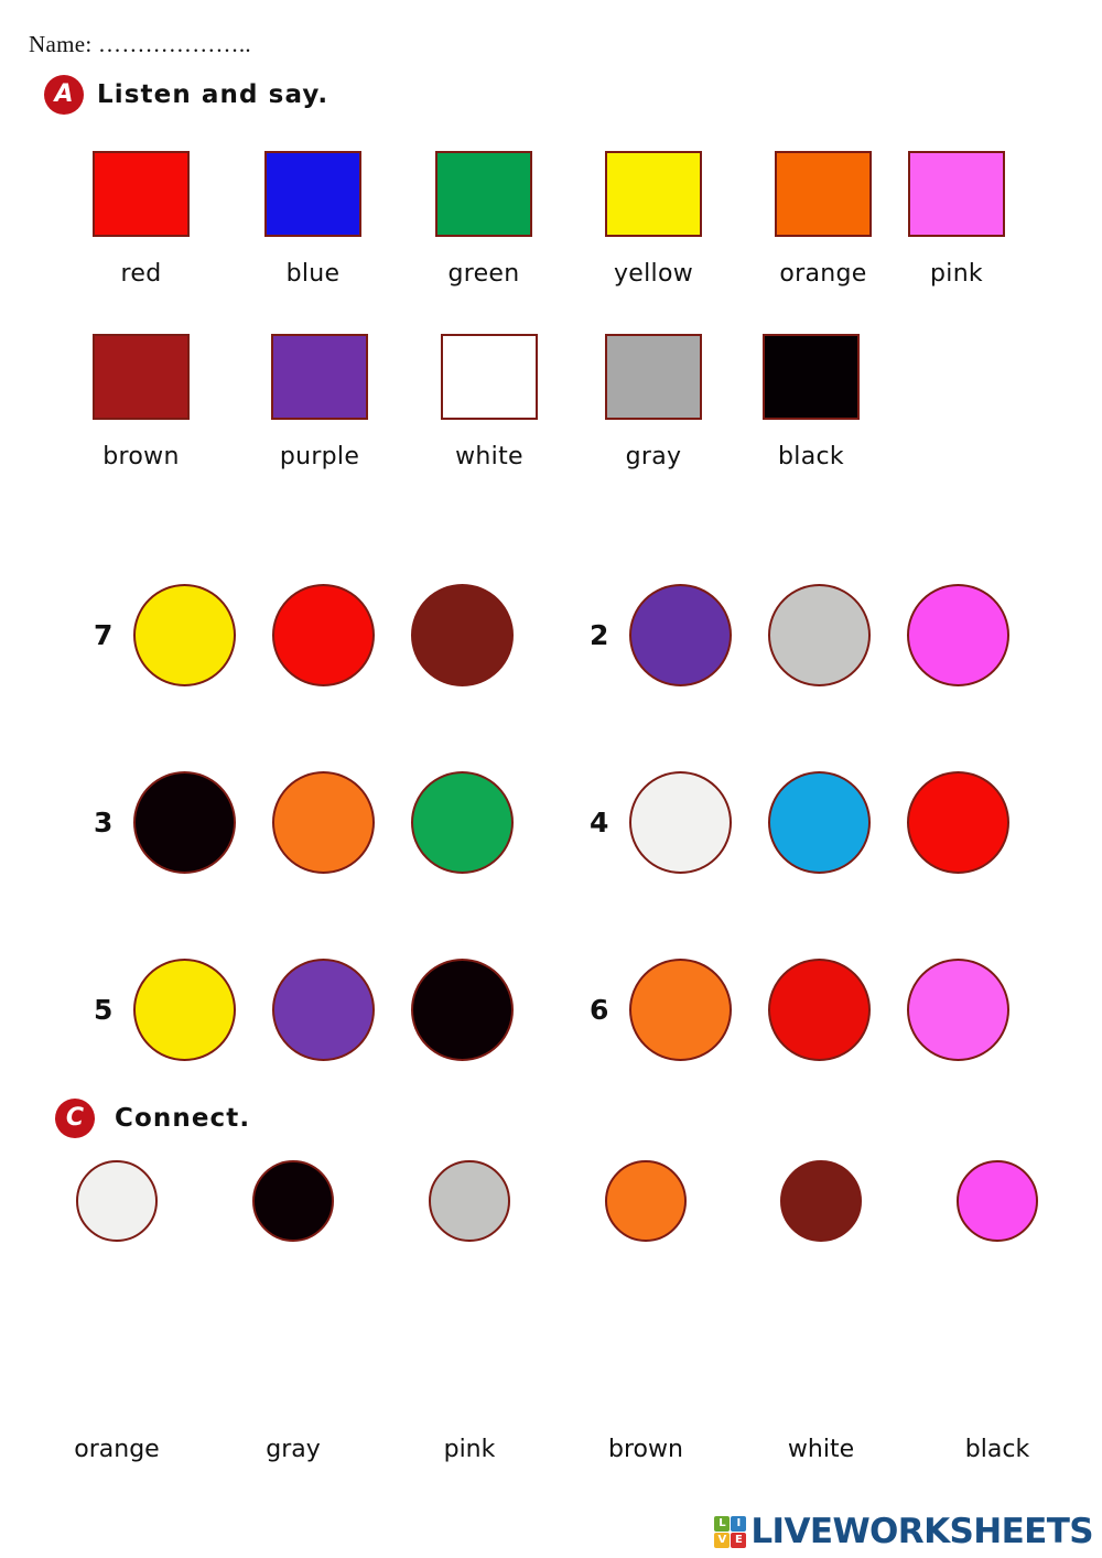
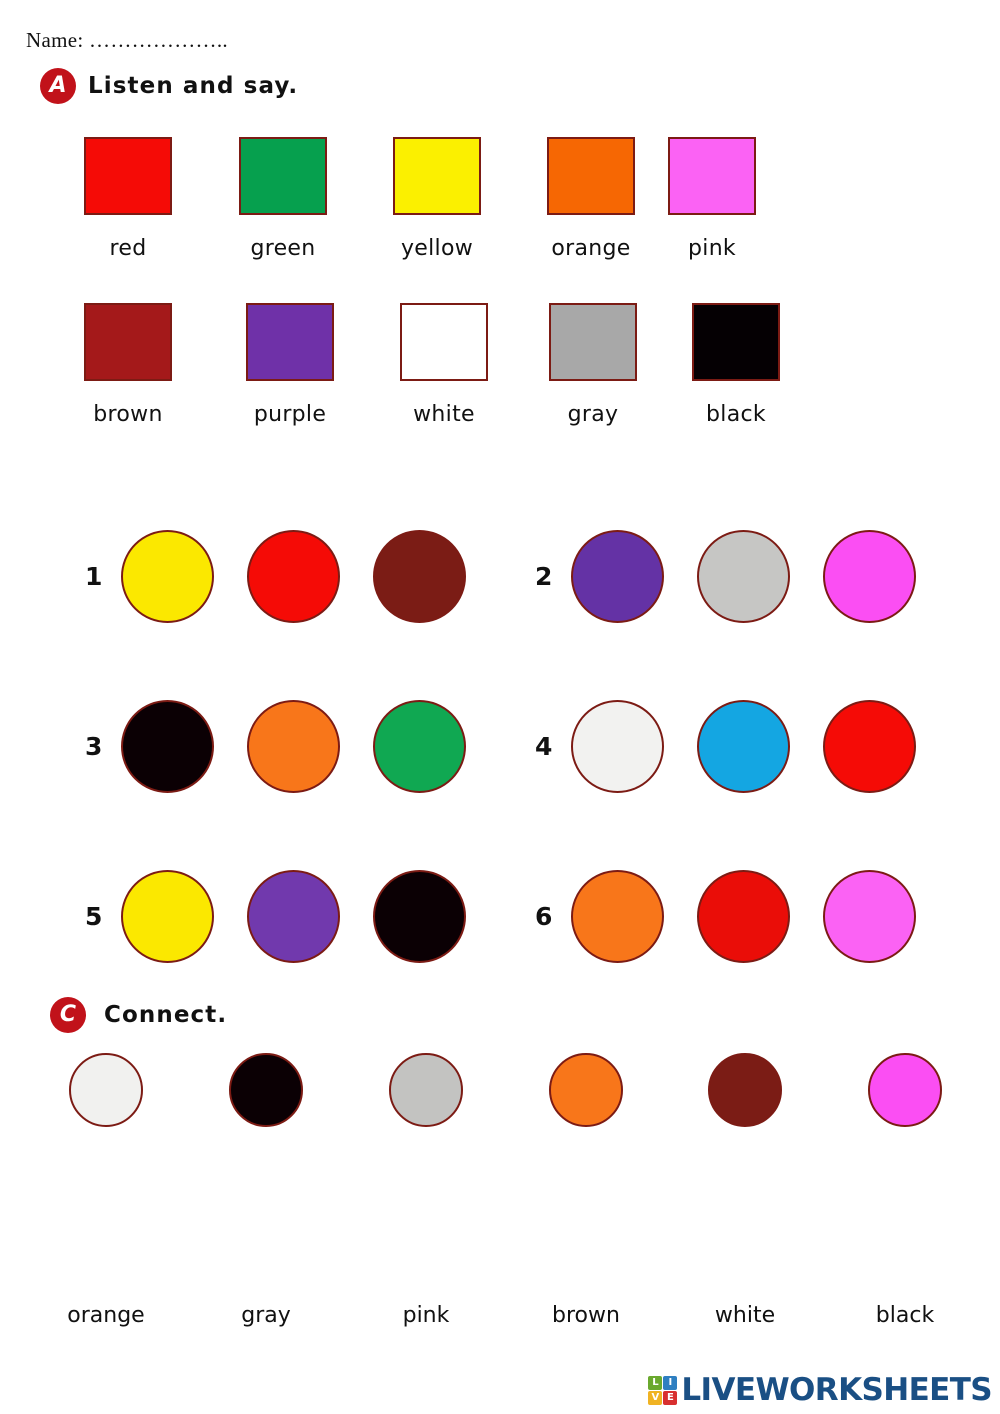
  Name: ………………..
  A
  Listen and say.
  red
- blue
  green
  yellow
  orange
  pink
  brown
  purple
  white
  gray
  black
- 7
+ 1
  2
  3
  4
  5
  6
  C
  Connect.
  orange
  gray
  pink
  brown
  white
  black
  L
  I
  V
  E
  LIVEWORKSHEETS
